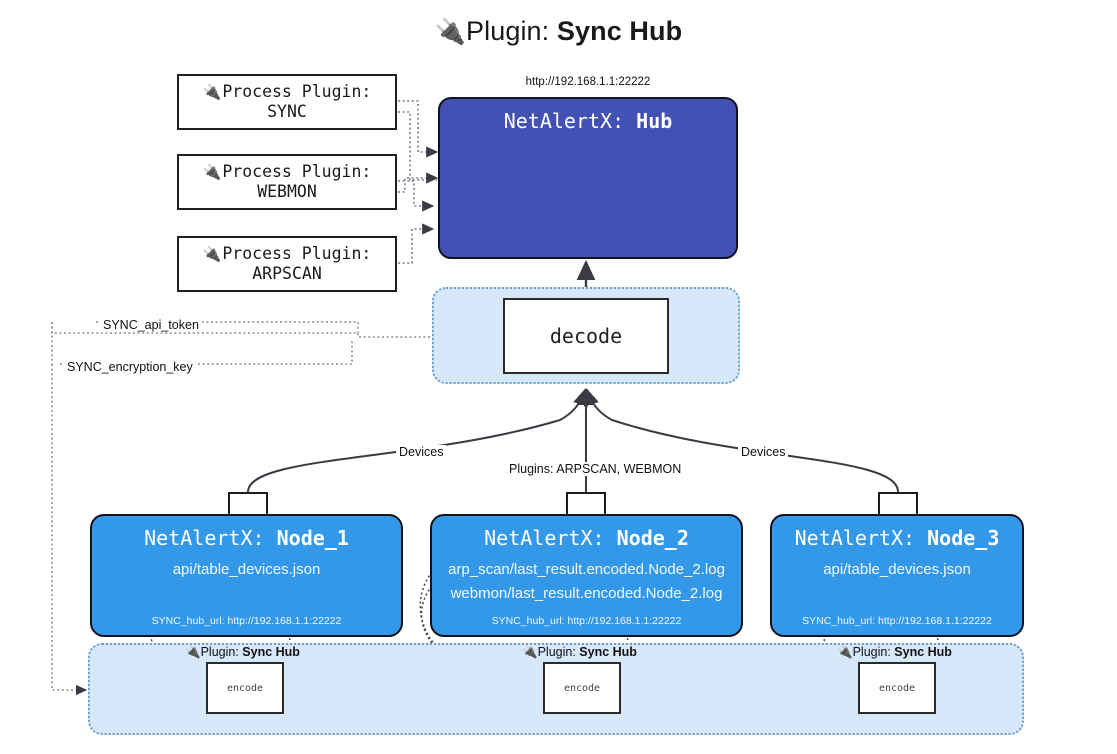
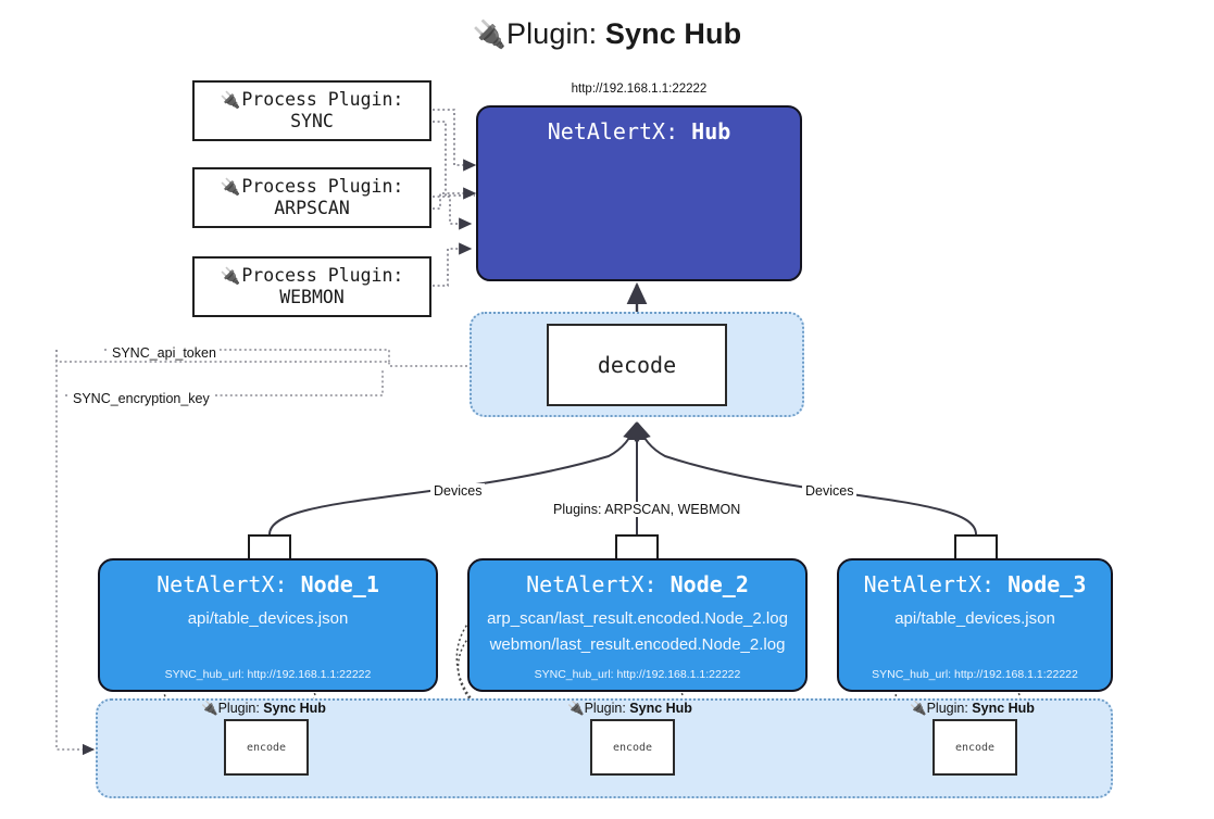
  🔌Plugin: Sync Hub
  http://192.168.1.1:22222
  🔌Process Plugin:
  SYNC
  🔌Process Plugin:
- WEBMON
+ ARPSCAN
  🔌Process Plugin:
- ARPSCAN
+ WEBMON
  NetAlertX: Hub
  decode
  SYNC_api_token
  SYNC_encryption_key
  Devices
  Devices
  Plugins: ARPSCAN, WEBMON
  NetAlertX: Node_1
  api/table_devices.json
  SYNC_hub_url: http://192.168.1.1:22222
  NetAlertX: Node_2
  arp_scan/last_result.encoded.Node_2.log
  webmon/last_result.encoded.Node_2.log
  SYNC_hub_url: http://192.168.1.1:22222
  NetAlertX: Node_3
  api/table_devices.json
  SYNC_hub_url: http://192.168.1.1:22222
  🔌Plugin: Sync Hub
  🔌Plugin: Sync Hub
  🔌Plugin: Sync Hub
  encode
  encode
  encode
